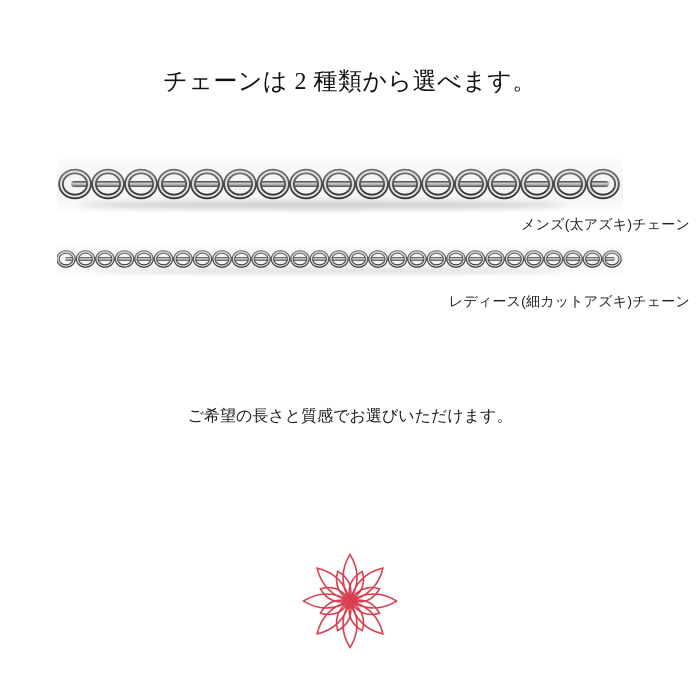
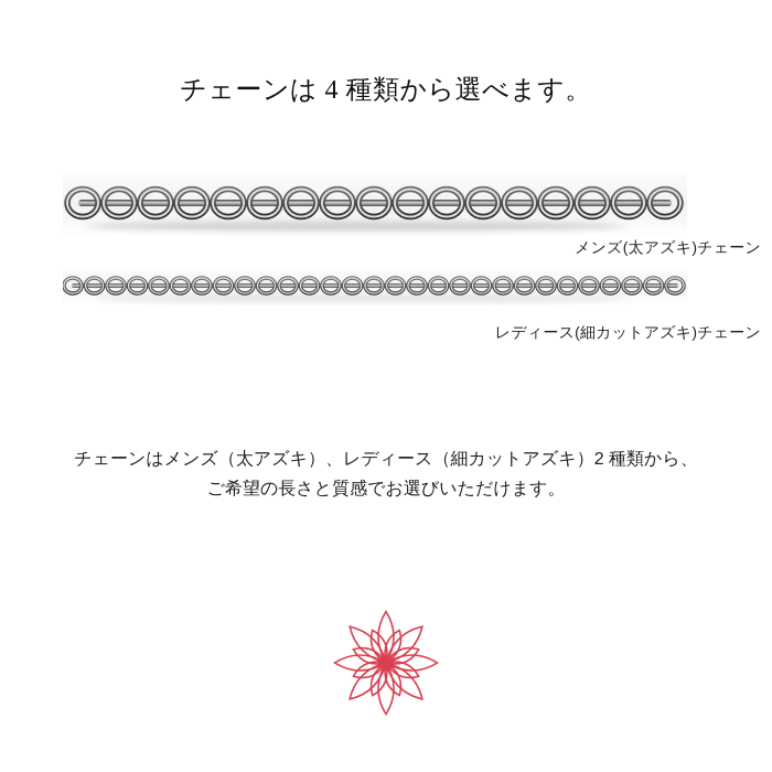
- チェーンは 2 種類から選べます。
+ チェーンは 4 種類から選べます。
  メンズ(太アズキ)チェーン
  レディース(細カットアズキ)チェーン
+ チェーンはメンズ（太アズキ）、レディース（細カットアズキ）2 種類から、
  ご希望の長さと質感でお選びいただけます。
